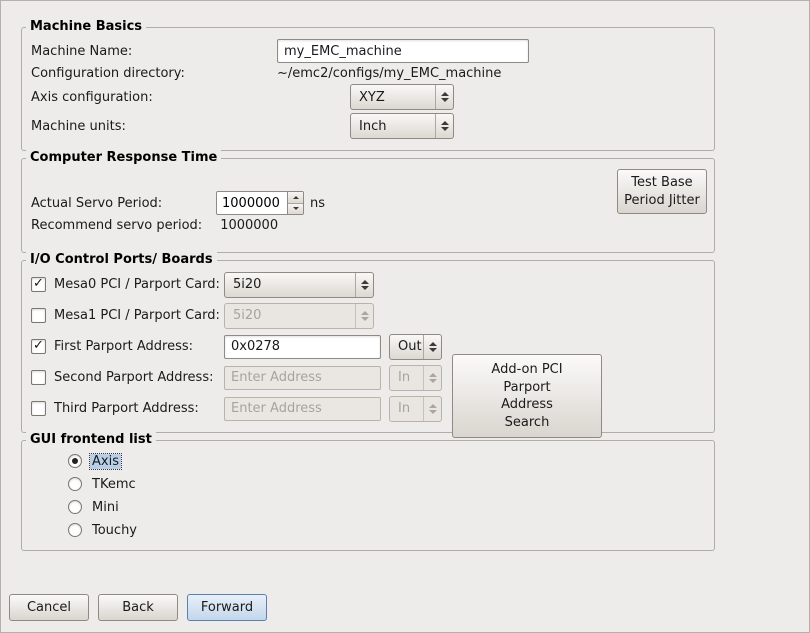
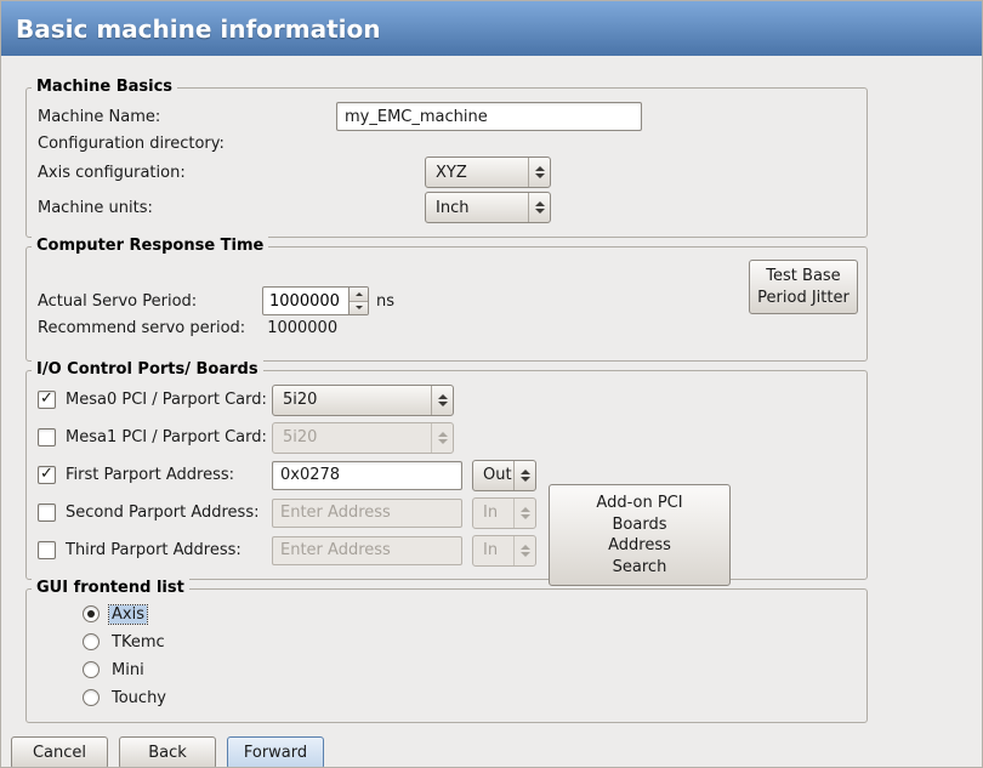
+ Basic machine information
  Machine Basics
  Machine Name:
  my_EMC_machine
  Configuration directory:
- ~/emc2/configs/my_EMC_machine
  Axis configuration:
  XYZ
  Machine units:
  Inch
  Computer Response Time
  Test Base Period Jitter
  Actual Servo Period:
  1000000
  ns
  Recommend servo period:
  1000000
  I/O Control Ports/ Boards
  ✓
  Mesa0 PCI / Parport Card:
  5i20
  Mesa1 PCI / Parport Card:
  5i20
  ✓
  First Parport Address:
  0x0278
  Out
  Second Parport Address:
  Enter Address
  In
  Third Parport Address:
  Enter Address
  In
- Add-on PCI Parport Address Search
+ Add-on PCI Boards Address Search
  GUI frontend list
  Axis
  TKemc
  Mini
  Touchy
  Cancel
  Back
  Forward
